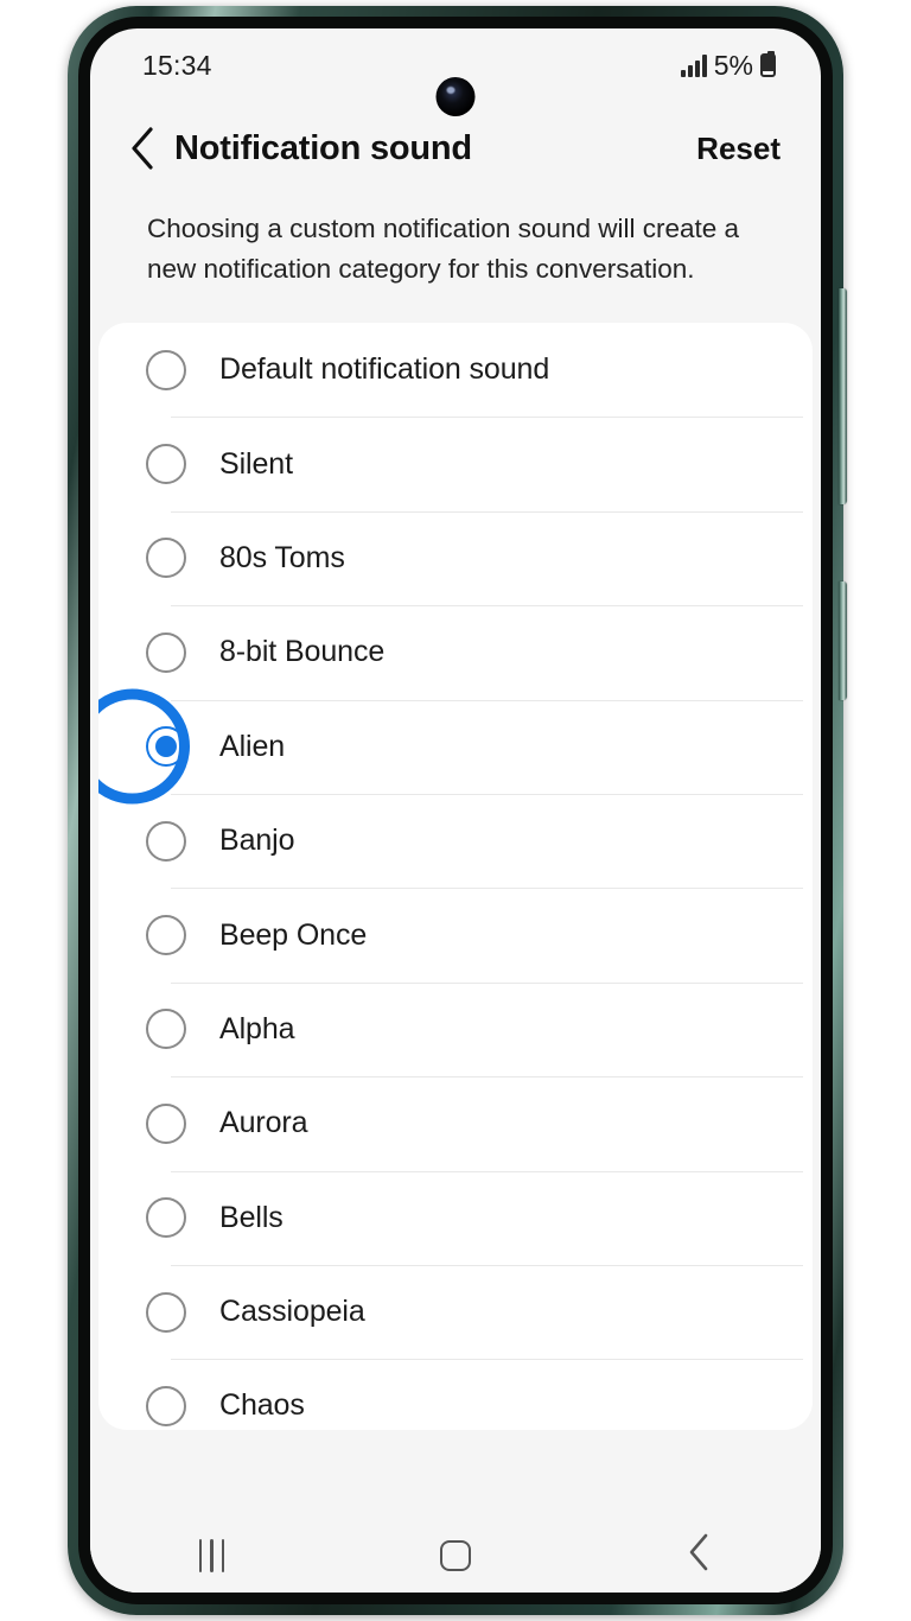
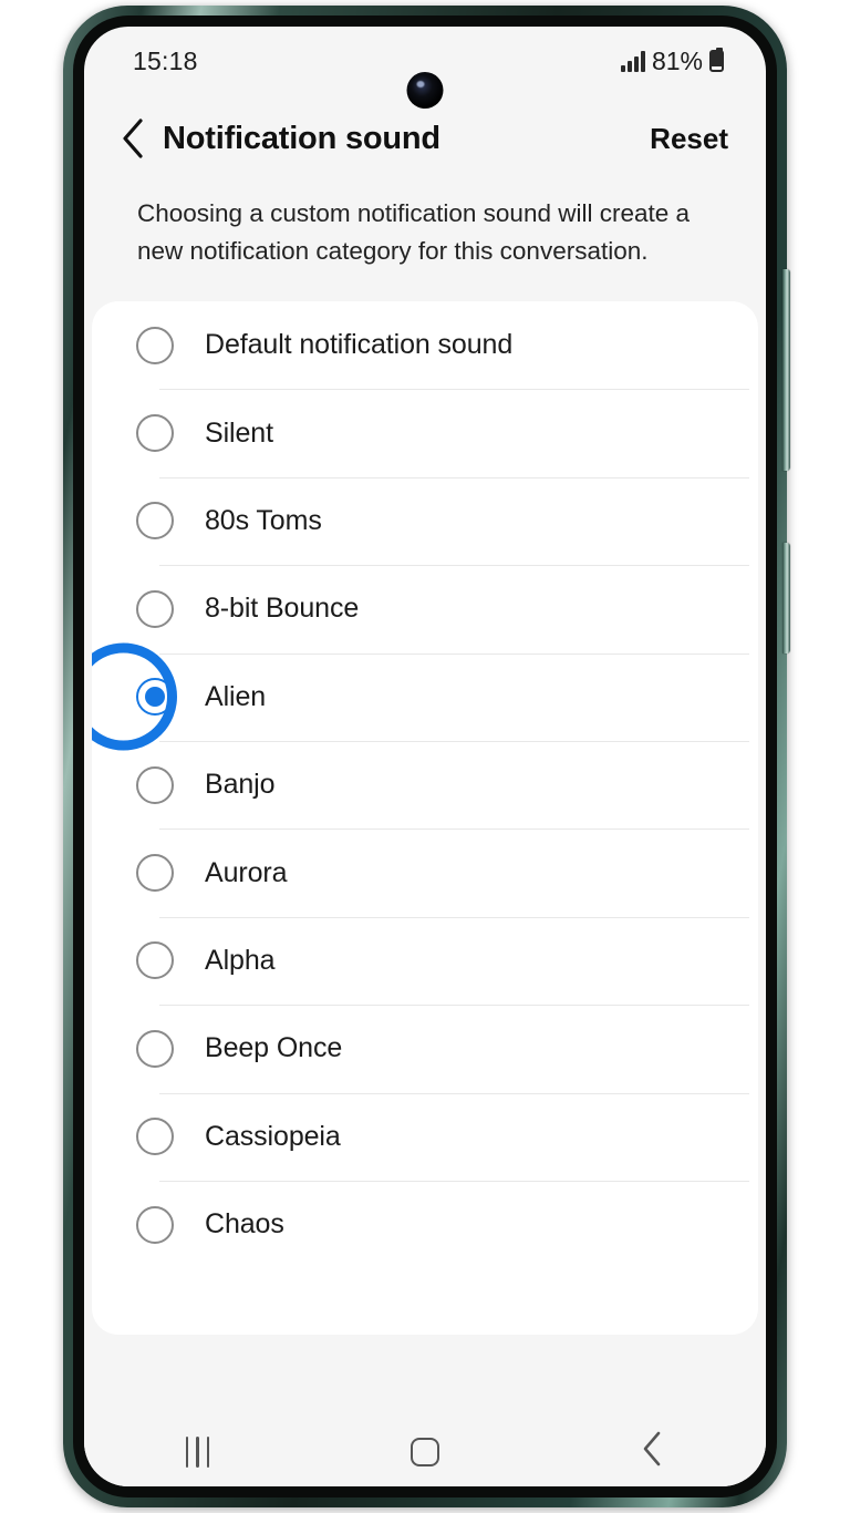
- 15:34
+ 15:18
- 5%
+ 81%
  Notification sound
  Reset
  Choosing a custom notification sound will create a new notification category for this conversation.
  Default notification sound
  Silent
  80s Toms
  8-bit Bounce
  Alien
  Banjo
- Beep Once
+ Aurora
  Alpha
- Aurora
+ Beep Once
- Bells
  Cassiopeia
  Chaos
